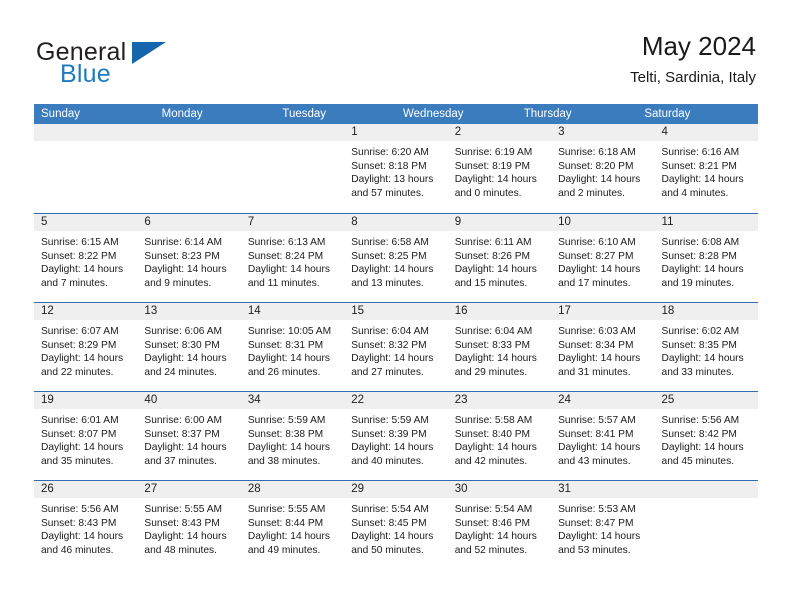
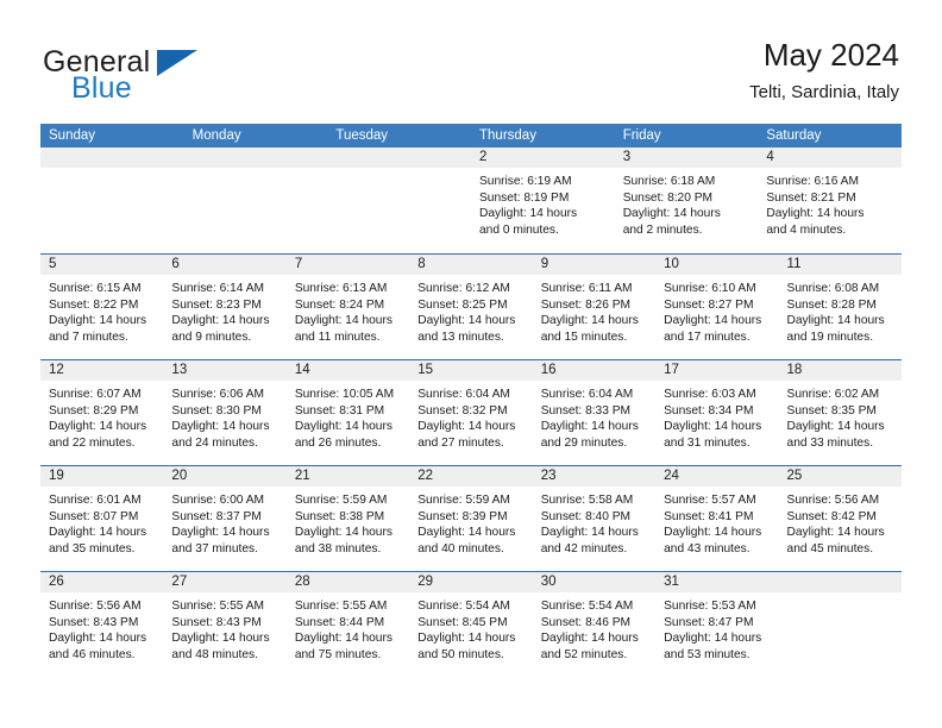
  General
  Blue
  May 2024
  Telti, Sardinia, Italy
  Sunday
  Monday
  Tuesday
- Wednesday
  Thursday
+ Friday
  Saturday
- 1
- Sunrise: 6:20 AM
- Sunset: 8:18 PM
- Daylight: 13 hours
- and 57 minutes.
  2
  Sunrise: 6:19 AM
  Sunset: 8:19 PM
  Daylight: 14 hours
  and 0 minutes.
  3
  Sunrise: 6:18 AM
  Sunset: 8:20 PM
  Daylight: 14 hours
  and 2 minutes.
  4
  Sunrise: 6:16 AM
  Sunset: 8:21 PM
  Daylight: 14 hours
  and 4 minutes.
  5
  Sunrise: 6:15 AM
  Sunset: 8:22 PM
  Daylight: 14 hours
  and 7 minutes.
  6
  Sunrise: 6:14 AM
  Sunset: 8:23 PM
  Daylight: 14 hours
  and 9 minutes.
  7
  Sunrise: 6:13 AM
  Sunset: 8:24 PM
  Daylight: 14 hours
  and 11 minutes.
  8
- Sunrise: 6:58 AM
+ Sunrise: 6:12 AM
  Sunset: 8:25 PM
  Daylight: 14 hours
  and 13 minutes.
  9
  Sunrise: 6:11 AM
  Sunset: 8:26 PM
  Daylight: 14 hours
  and 15 minutes.
  10
  Sunrise: 6:10 AM
  Sunset: 8:27 PM
  Daylight: 14 hours
  and 17 minutes.
  11
  Sunrise: 6:08 AM
  Sunset: 8:28 PM
  Daylight: 14 hours
  and 19 minutes.
  12
  Sunrise: 6:07 AM
  Sunset: 8:29 PM
  Daylight: 14 hours
  and 22 minutes.
  13
  Sunrise: 6:06 AM
  Sunset: 8:30 PM
  Daylight: 14 hours
  and 24 minutes.
  14
  Sunrise: 10:05 AM
  Sunset: 8:31 PM
  Daylight: 14 hours
  and 26 minutes.
  15
  Sunrise: 6:04 AM
  Sunset: 8:32 PM
  Daylight: 14 hours
  and 27 minutes.
  16
  Sunrise: 6:04 AM
  Sunset: 8:33 PM
  Daylight: 14 hours
  and 29 minutes.
  17
  Sunrise: 6:03 AM
  Sunset: 8:34 PM
  Daylight: 14 hours
  and 31 minutes.
  18
  Sunrise: 6:02 AM
  Sunset: 8:35 PM
  Daylight: 14 hours
  and 33 minutes.
  19
  Sunrise: 6:01 AM
  Sunset: 8:07 PM
  Daylight: 14 hours
  and 35 minutes.
- 40
+ 20
  Sunrise: 6:00 AM
  Sunset: 8:37 PM
  Daylight: 14 hours
  and 37 minutes.
- 34
+ 21
  Sunrise: 5:59 AM
  Sunset: 8:38 PM
  Daylight: 14 hours
  and 38 minutes.
  22
  Sunrise: 5:59 AM
  Sunset: 8:39 PM
  Daylight: 14 hours
  and 40 minutes.
  23
  Sunrise: 5:58 AM
  Sunset: 8:40 PM
  Daylight: 14 hours
  and 42 minutes.
  24
  Sunrise: 5:57 AM
  Sunset: 8:41 PM
  Daylight: 14 hours
  and 43 minutes.
  25
  Sunrise: 5:56 AM
  Sunset: 8:42 PM
  Daylight: 14 hours
  and 45 minutes.
  26
  Sunrise: 5:56 AM
  Sunset: 8:43 PM
  Daylight: 14 hours
  and 46 minutes.
  27
  Sunrise: 5:55 AM
  Sunset: 8:43 PM
  Daylight: 14 hours
  and 48 minutes.
  28
  Sunrise: 5:55 AM
  Sunset: 8:44 PM
  Daylight: 14 hours
- and 49 minutes.
+ and 75 minutes.
  29
  Sunrise: 5:54 AM
  Sunset: 8:45 PM
  Daylight: 14 hours
  and 50 minutes.
  30
  Sunrise: 5:54 AM
  Sunset: 8:46 PM
  Daylight: 14 hours
  and 52 minutes.
  31
  Sunrise: 5:53 AM
  Sunset: 8:47 PM
  Daylight: 14 hours
  and 53 minutes.
